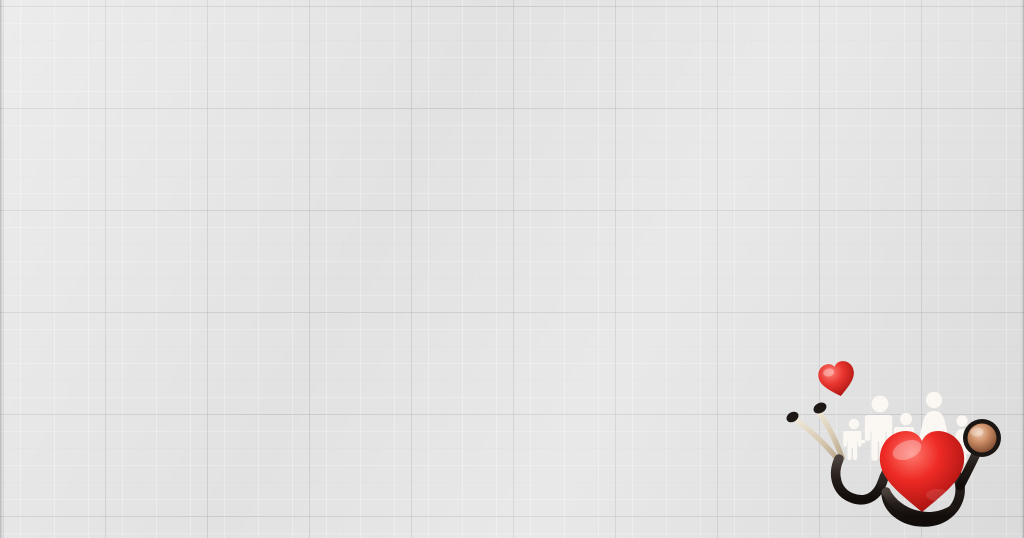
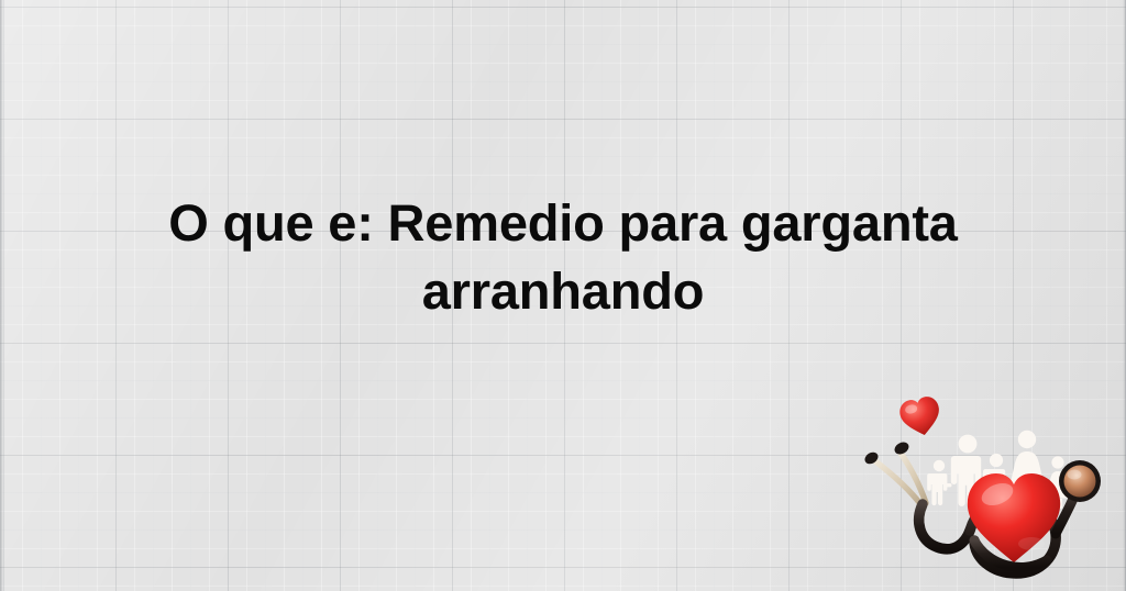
+ O que e: Remedio para garganta
+ arranhando
